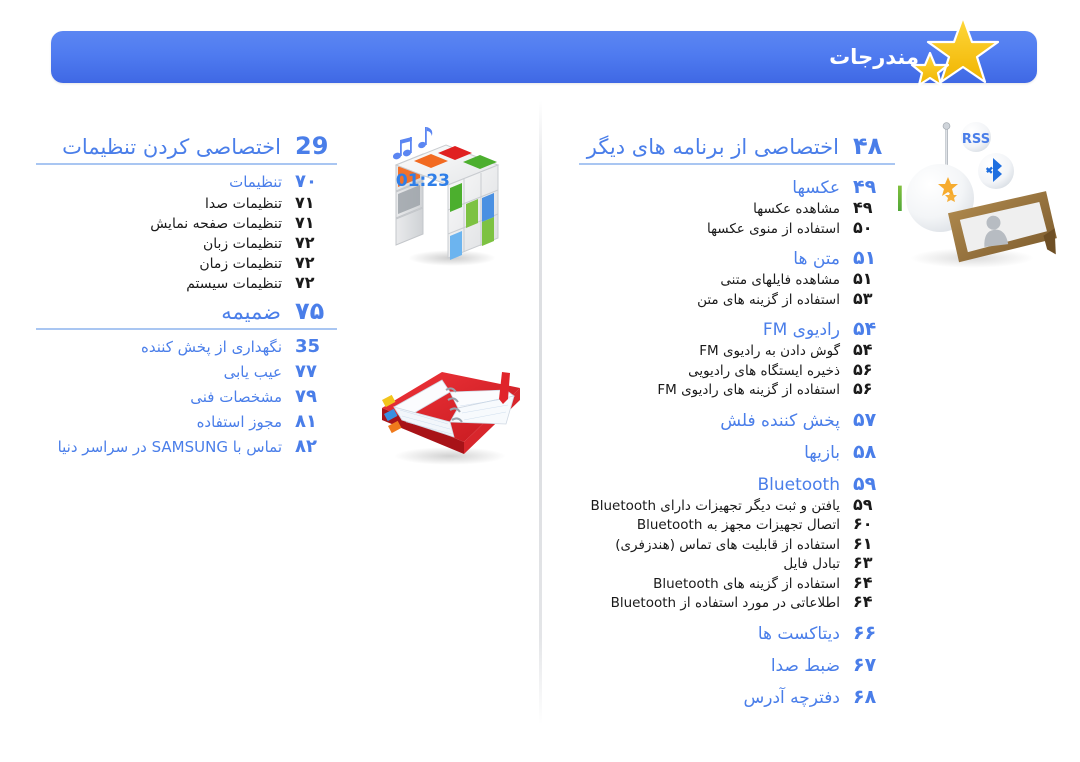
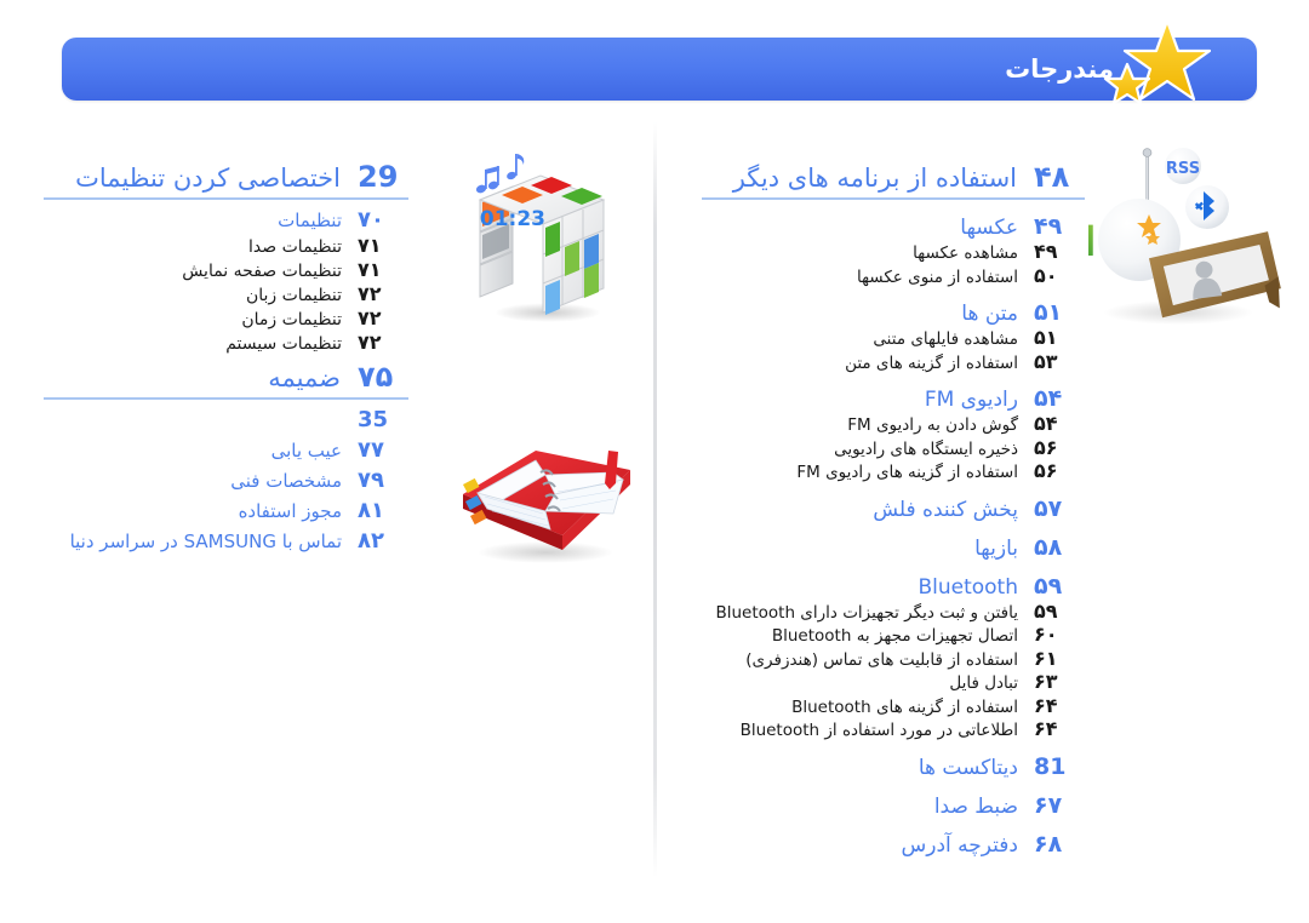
  مندرجات
  ۴۸
- اختصاصی از برنامه های دیگر
+ استفاده از برنامه های دیگر
  ۴۹
  عکسها
  ۴۹
  مشاهده عکسها
  ۵۰
  استفاده از منوی عکسها
  ۵۱
  متن ها
  ۵۱
  مشاهده فایلهای متنی
  ۵۳
  استفاده از گزینه های متن
  ۵۴
  رادیوی FM
  ۵۴
  گوش دادن به رادیوی FM
  ۵۶
  ذخیره ایستگاه های رادیویی
  ۵۶
  استفاده از گزینه های رادیوی FM
  ۵۷
  پخش کننده فلش
  ۵۸
  بازیها
  ۵۹
  Bluetooth
  ۵۹
  یافتن و ثبت دیگر تجهیزات دارای Bluetooth
  ۶۰
  اتصال تجهیزات مجهز به Bluetooth
  ۶۱
  استفاده از قابلیت های تماس (هندزفری)
  ۶۳
  تبادل فایل
  ۶۴
  استفاده از گزینه های Bluetooth
  ۶۴
  اطلاعاتی در مورد استفاده از Bluetooth
- ۶۶
+ 81
  دیتاکست ها
  ۶۷
  ضبط صدا
  ۶۸
  دفترچه آدرس
  29
  اختصاصی کردن تنظیمات
  ۷۰
  تنظیمات
  ۷۱
  تنظیمات صدا
  ۷۱
  تنظیمات صفحه نمایش
  ۷۲
  تنظیمات زبان
  ۷۲
  تنظیمات زمان
  ۷۲
  تنظیمات سیستم
  ۷۵
  ضمیمه
  35
- نگهداری از پخش کننده
  ۷۷
  عیب یابی
  ۷۹
  مشخصات فنی
  ۸۱
  مجوز استفاده
  ۸۲
  تماس با SAMSUNG در سراسر دنیا
  01:23
  RSS
